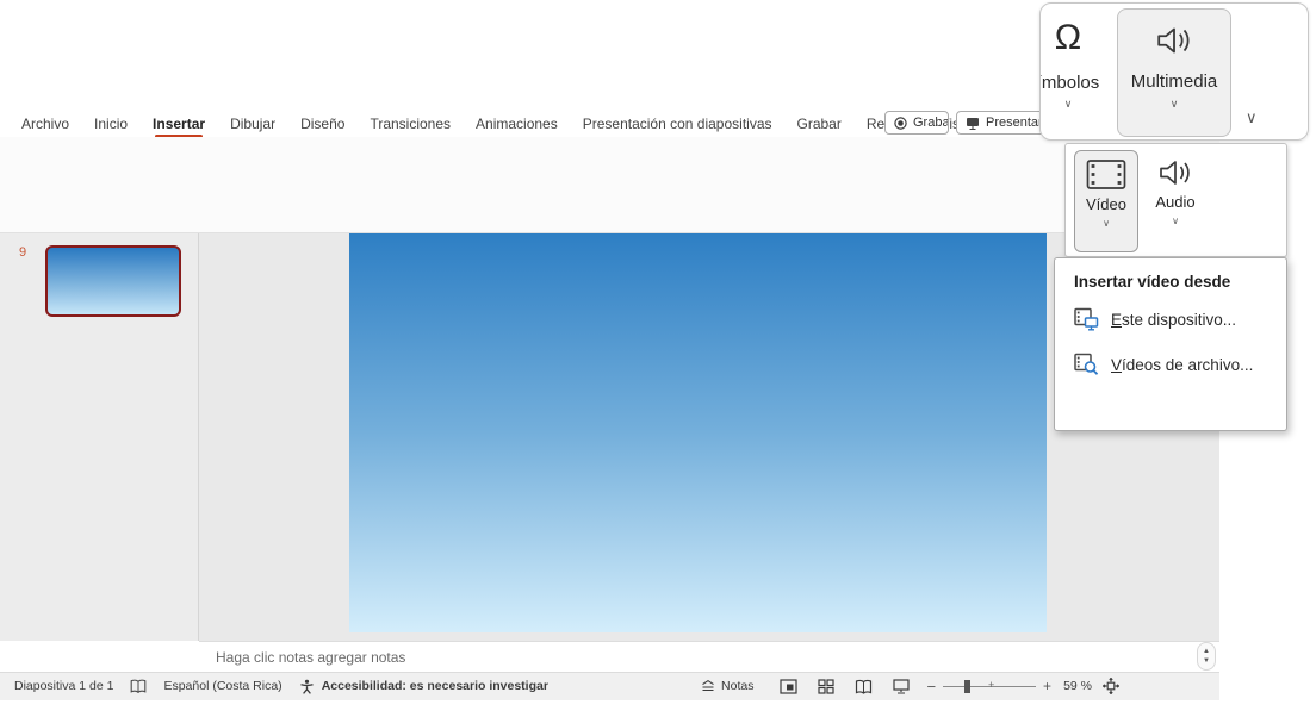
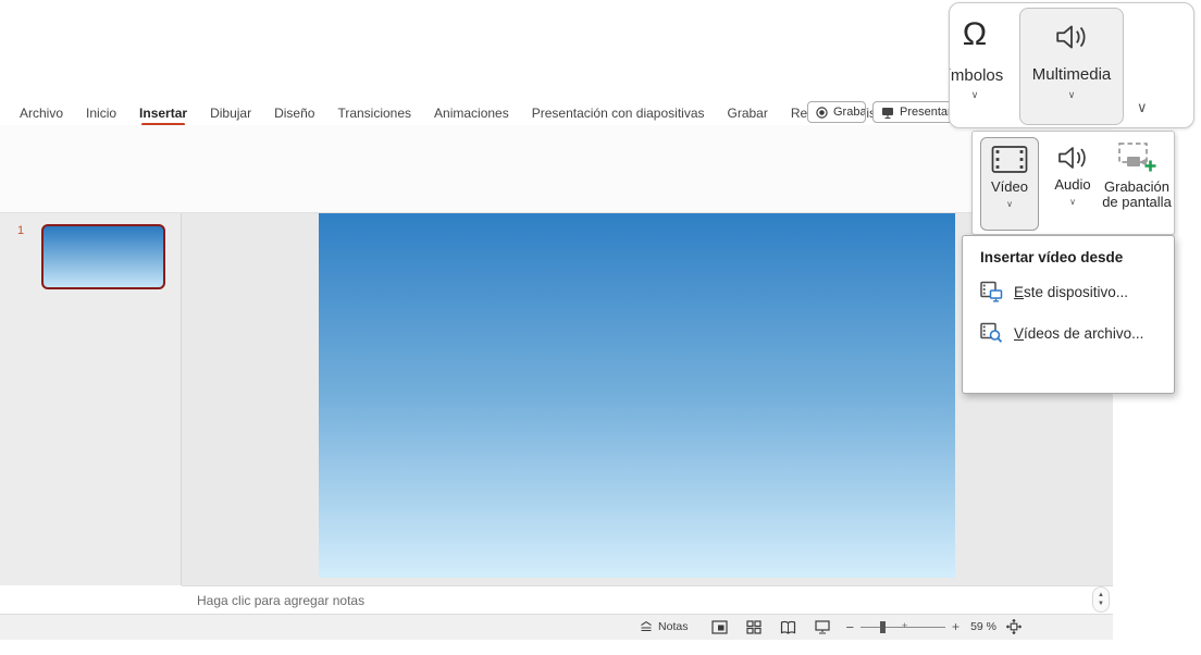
  Archivo
  Inicio
  Insertar
  Dibujar
  Diseño
  Transiciones
  Animaciones
  Presentación con diapositivas
  Grabar
  Graba
- 9
+ 1
- Haga clic notas agregar notas
+ Haga clic para agregar notas
- Diapositiva 1 de 1
- Español (Costa Rica)
- Accesibilidad: es necesario investigar
  Notas
  −
  +
  +
  59 %
  Ω
  mbolos
  ∨
  Multimedia
  ∨
  ∨
  Vídeo
  ∨
  Audio
  ∨
+ Grabación
+ de pantalla
  Insertar vídeo desde
  Este dispositivo...
  Vídeos de archivo...
